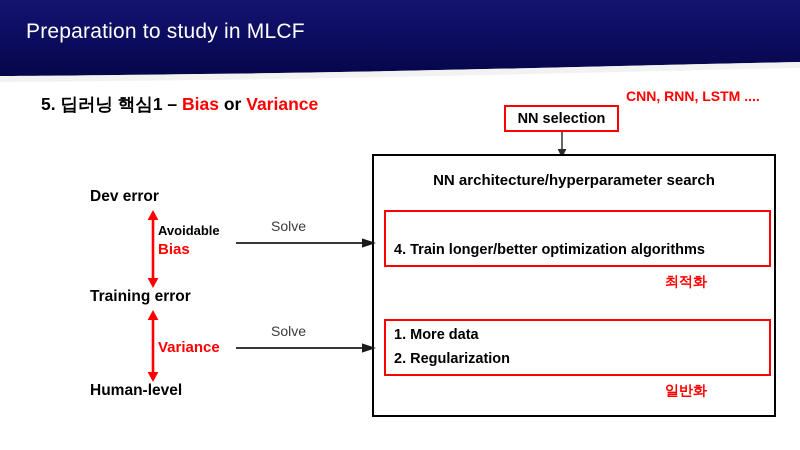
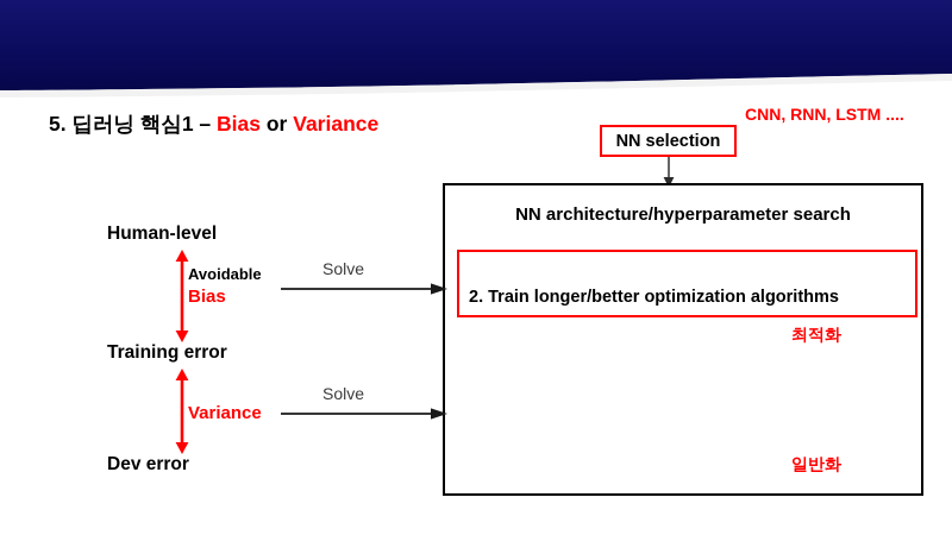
- Preparation to study in MLCF
  5. 딥러닝 핵심1 – Bias or Variance
  CNN, RNN, LSTM ....
  NN selection
  NN architecture/hyperparameter search
- 4. Train longer/better optimization algorithms
+ 2. Train longer/better optimization algorithms
  최적화
- 1. More data
- 2. Regularization
  일반화
- Dev error
+ Human-level
  Training error
- Human-level
+ Dev error
  Avoidable
  Bias
  Variance
  Solve
  Solve
